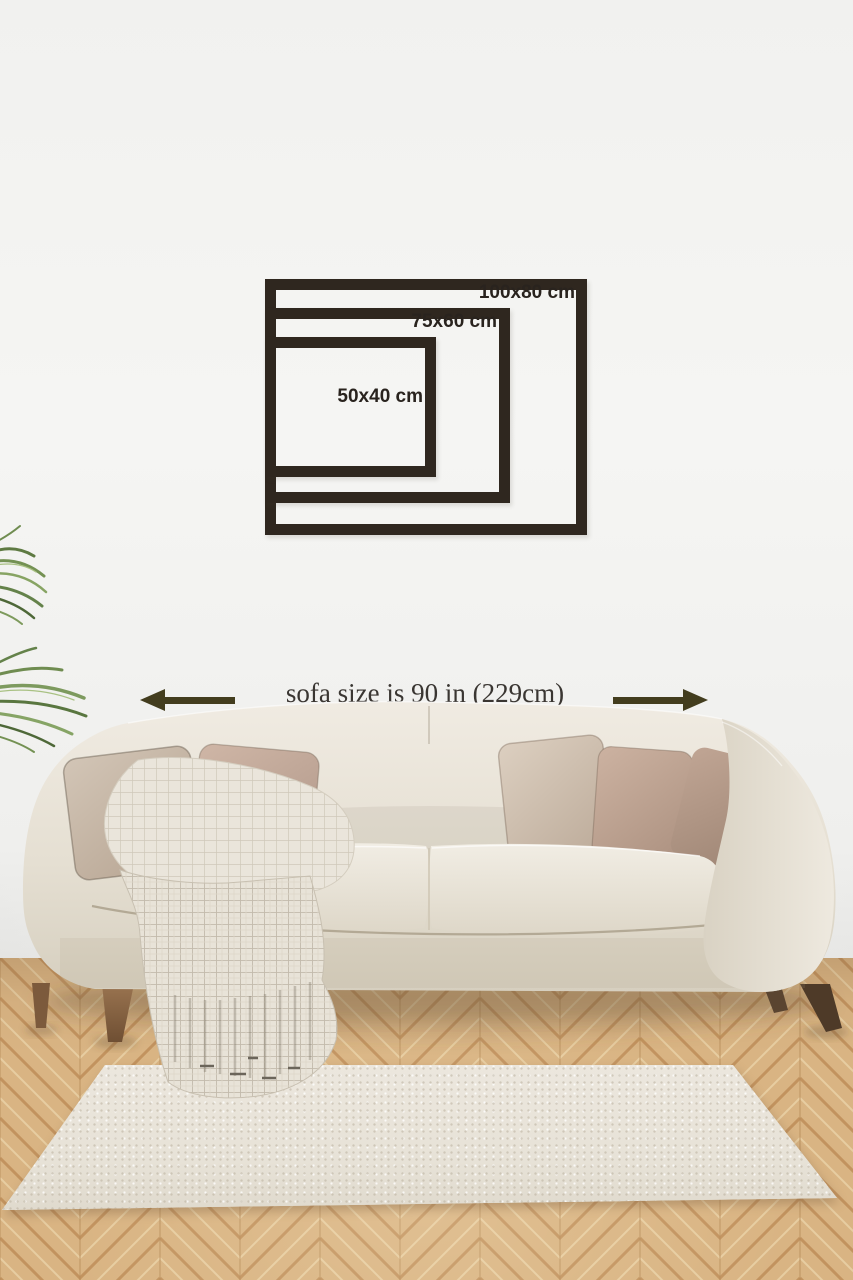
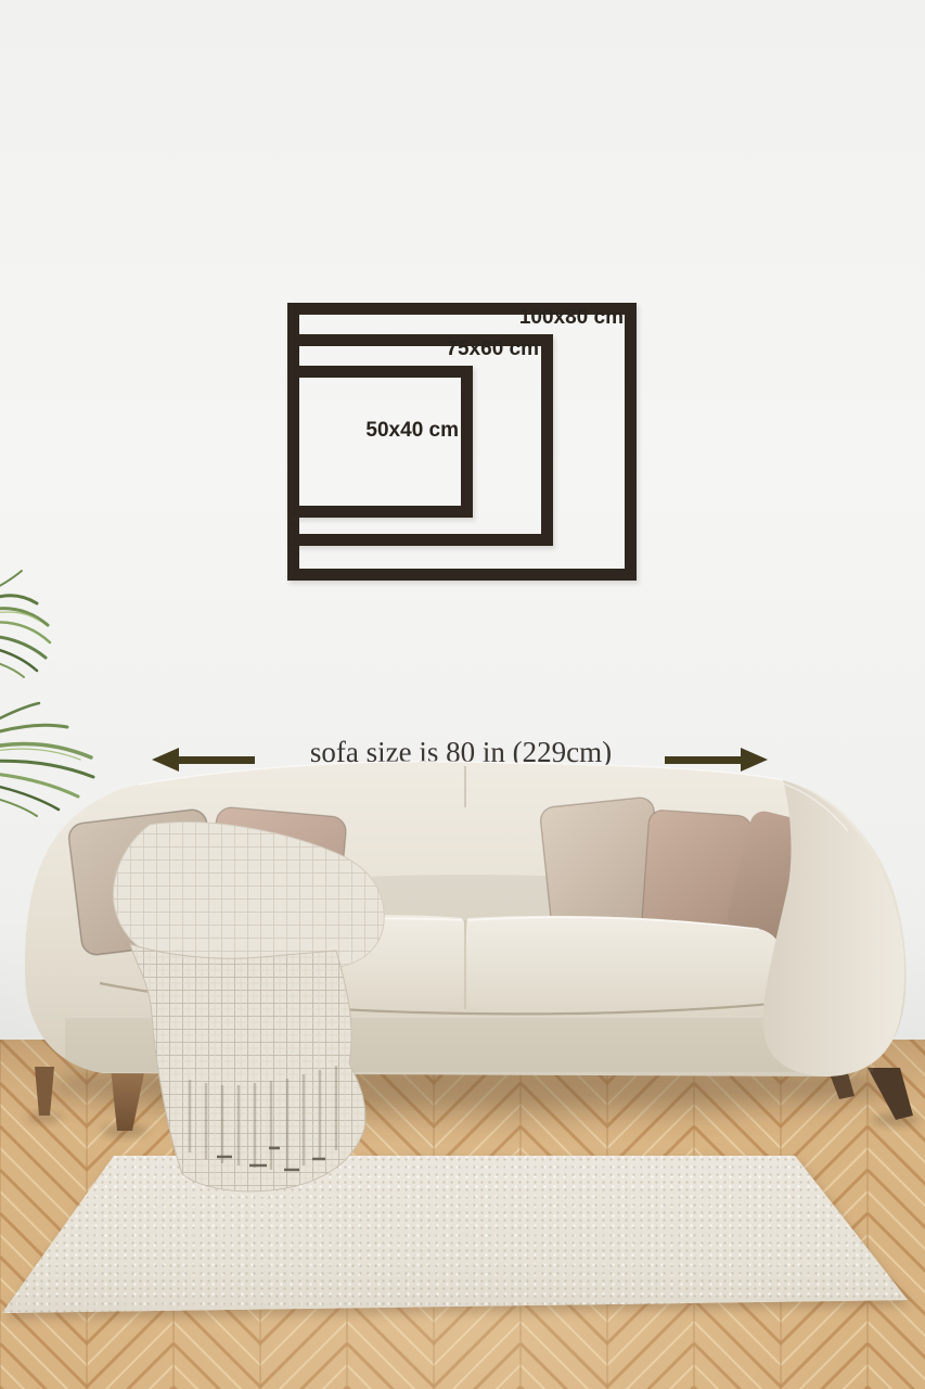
  100x80 cm
  75x60 cm
  50x40 cm
- sofa size is 90 in (229cm)
+ sofa size is 80 in (229cm)
